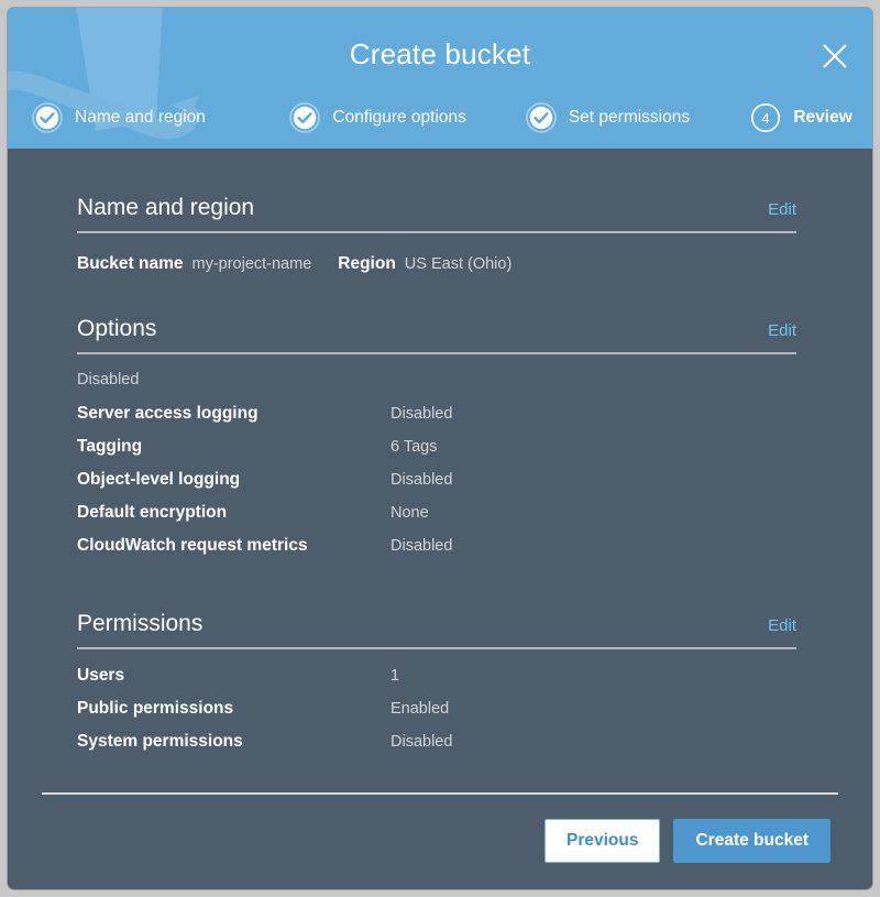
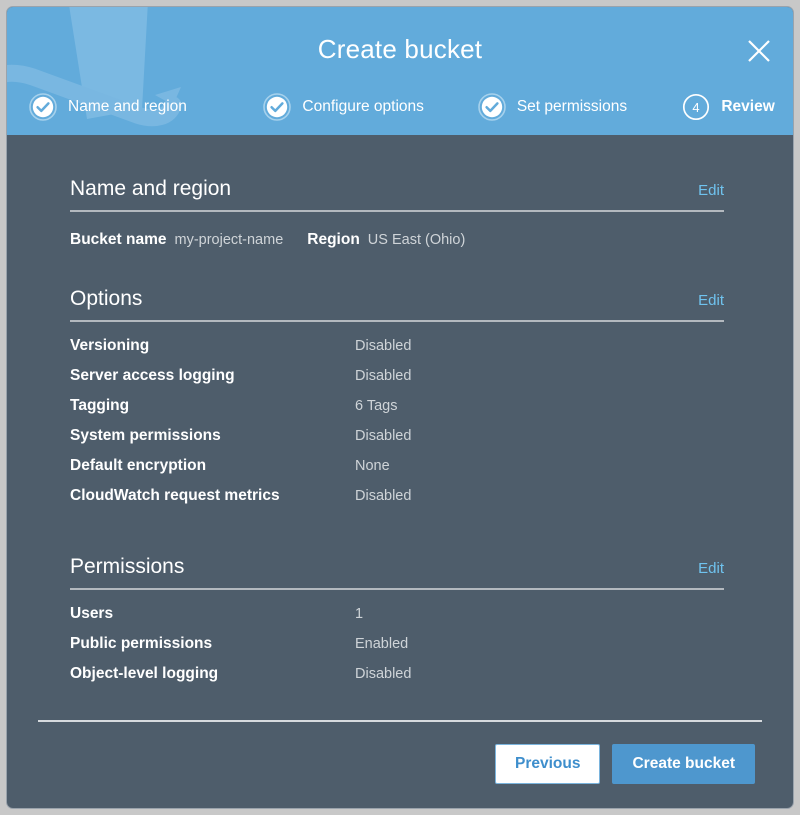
  Create bucket
  Name and region
  Configure options
  Set permissions
  4
  Review
  Name and region
  Edit
  Bucket name
  my-project-name
  Region
  US East (Ohio)
  Options
  Edit
+ Versioning
  Disabled
  Server access logging
  Disabled
  Tagging
  6 Tags
- Object-level logging
+ System permissions
  Disabled
  Default encryption
  None
  CloudWatch request metrics
  Disabled
  Permissions
  Edit
  Users
  1
  Public permissions
  Enabled
- System permissions
+ Object-level logging
  Disabled
  Previous
  Create bucket
